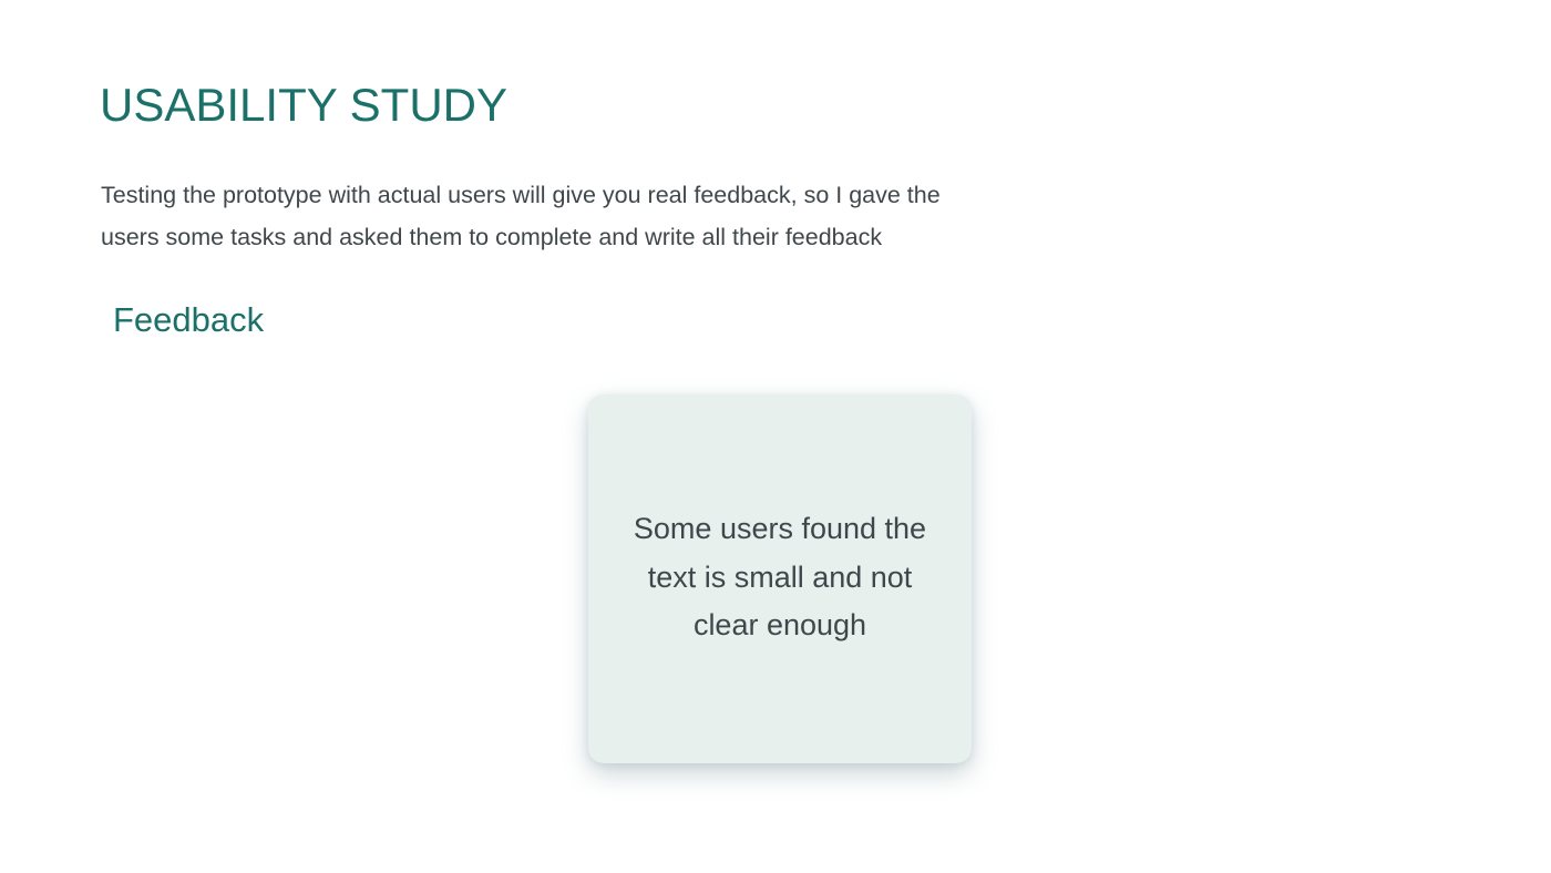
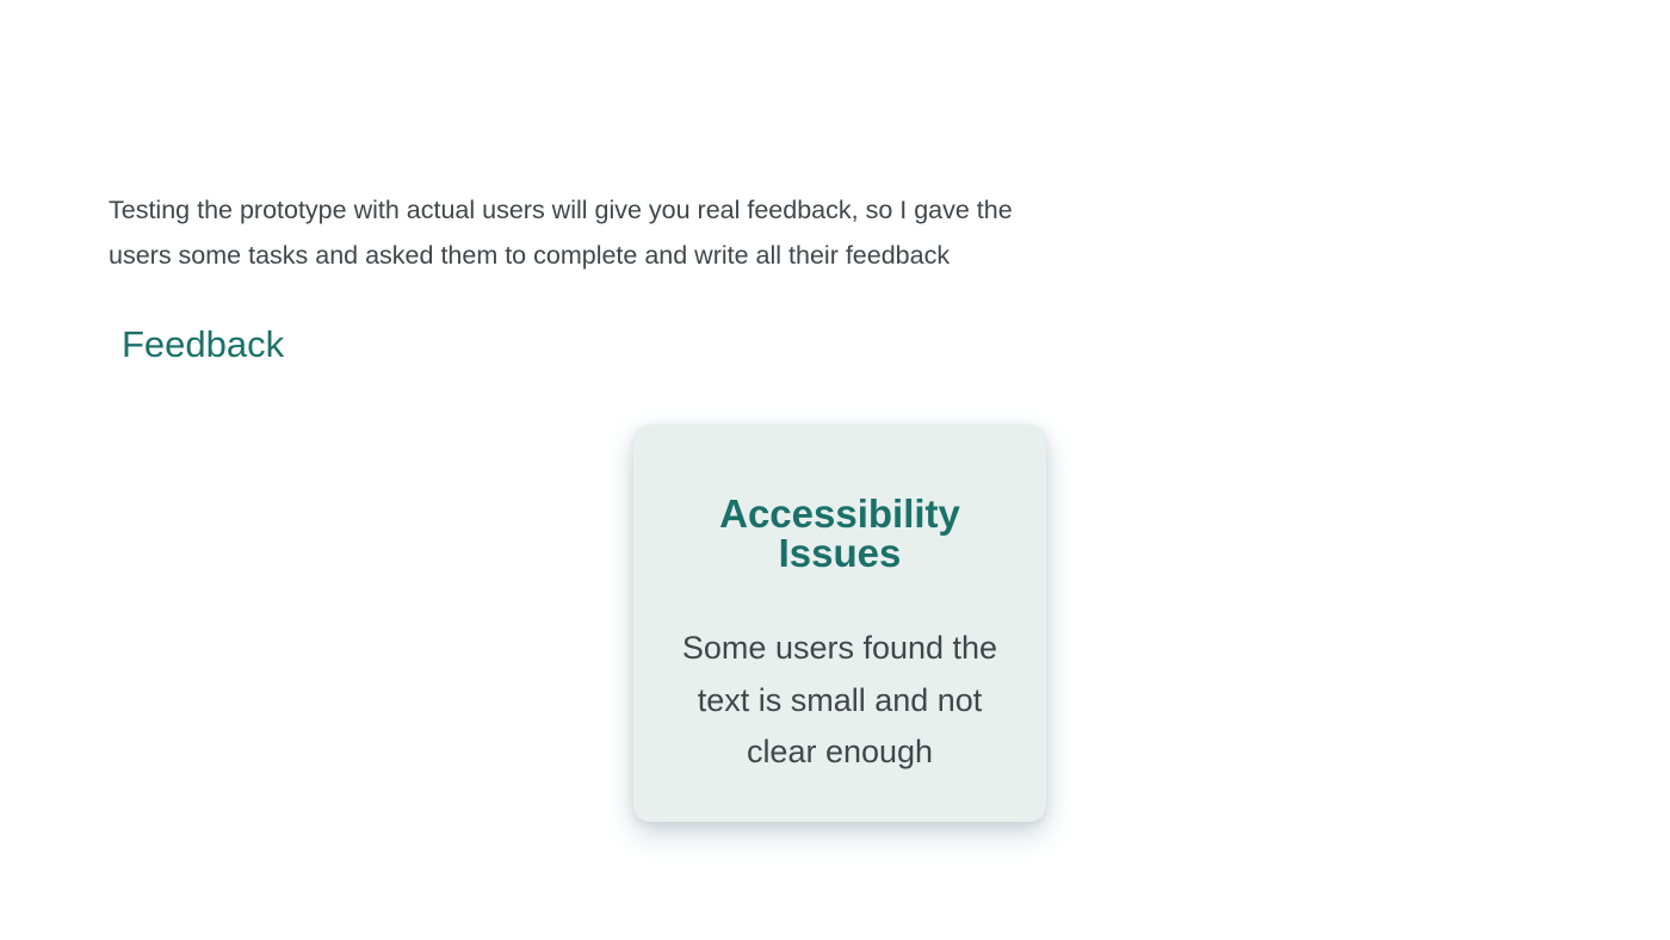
- USABILITY STUDY
  Testing the prototype with actual users will give you real feedback, so I gave the
  users some tasks and asked them to complete and write all their feedback
  Feedback
+ Accessibility Issues
  Some users found the
  text is small and not
  clear enough
